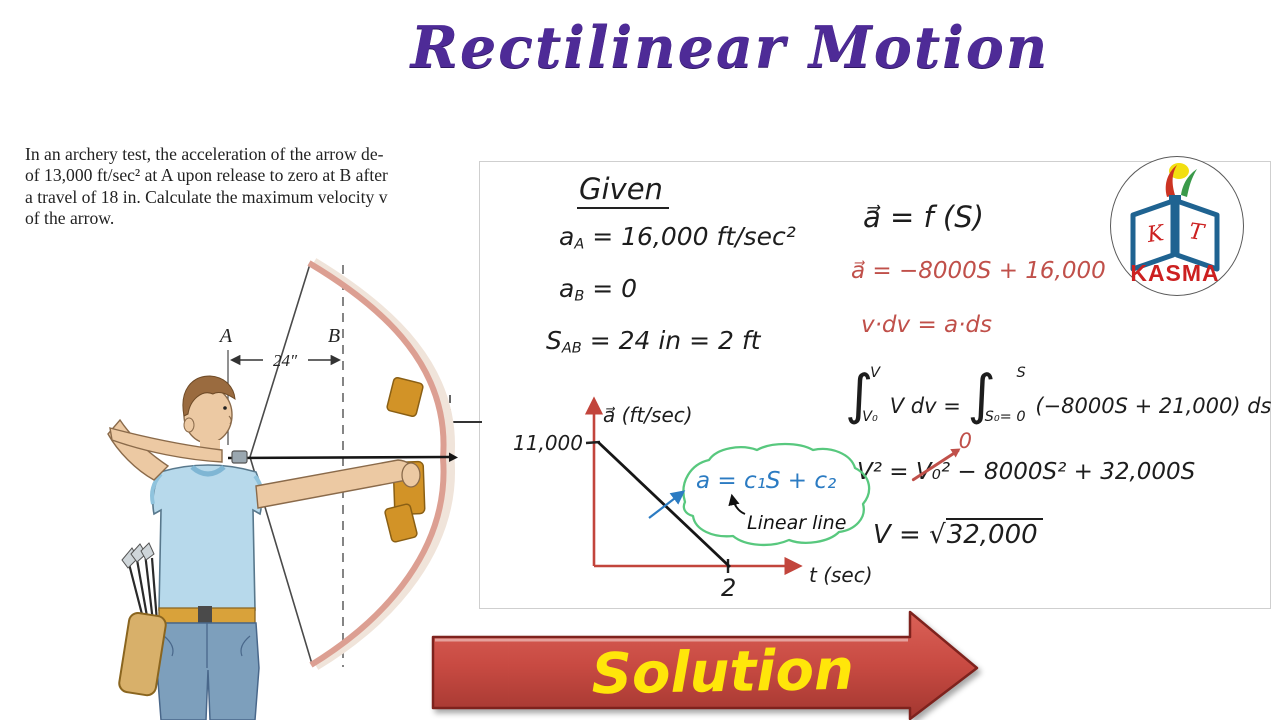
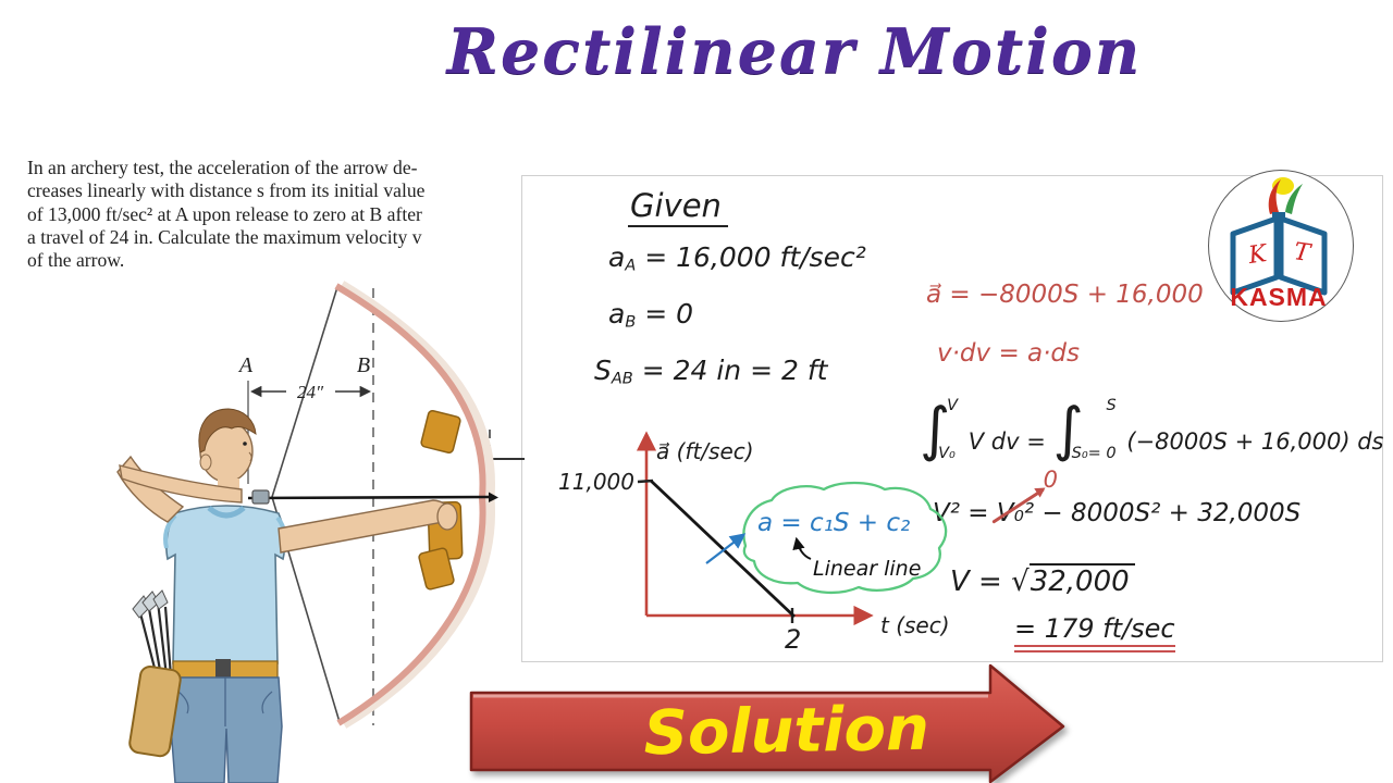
  Rectilinear Motion
  In an archery test, the acceleration of the arrow de-
+ creases linearly with distance s from its initial value
  of 13,000 ft/sec² at A upon release to zero at B after
- a travel of 18 in. Calculate the maximum velocity v
+ a travel of 24 in. Calculate the maximum velocity v
  of the arrow.
  Given
  aA = 16,000 ft/sec²
  aB = 0
  SAB = 24 in = 2 ft
- a⃗ = f (S)
  a⃗ = −8000S + 16,000
  v·dv = a·ds
  ∫
  V
  V₀
  V dv =
  ∫
  S
  S₀= 0
- (−8000S + 21,000) ds
+ (−8000S + 16,000) ds
  V² = ₀²
  0
  − 8000S² + 32,000S
  V = √32,000
+ = 179 ft/sec
  a⃗ (ft/sec)
  11,000
  2
  t (sec)
  a = c₁S + c₂
  Linear line
  24″
  A
  B
  KASMA
  Solution
